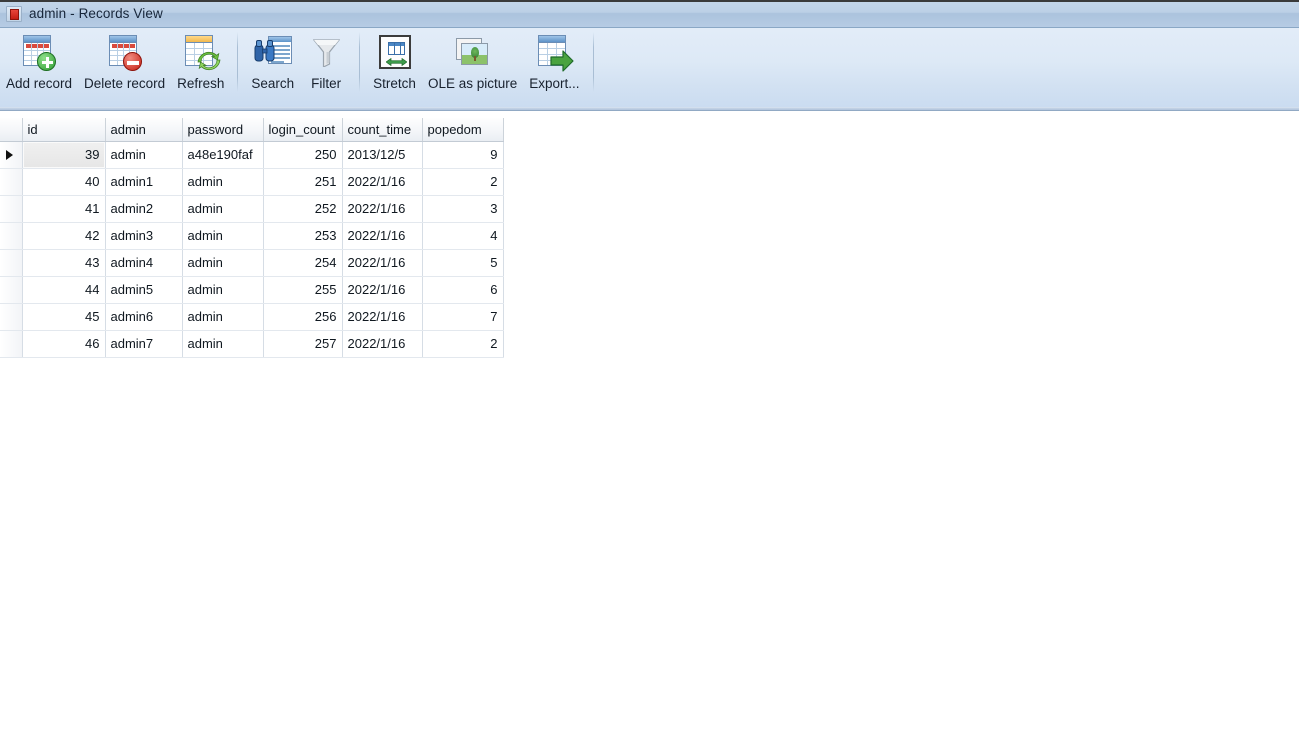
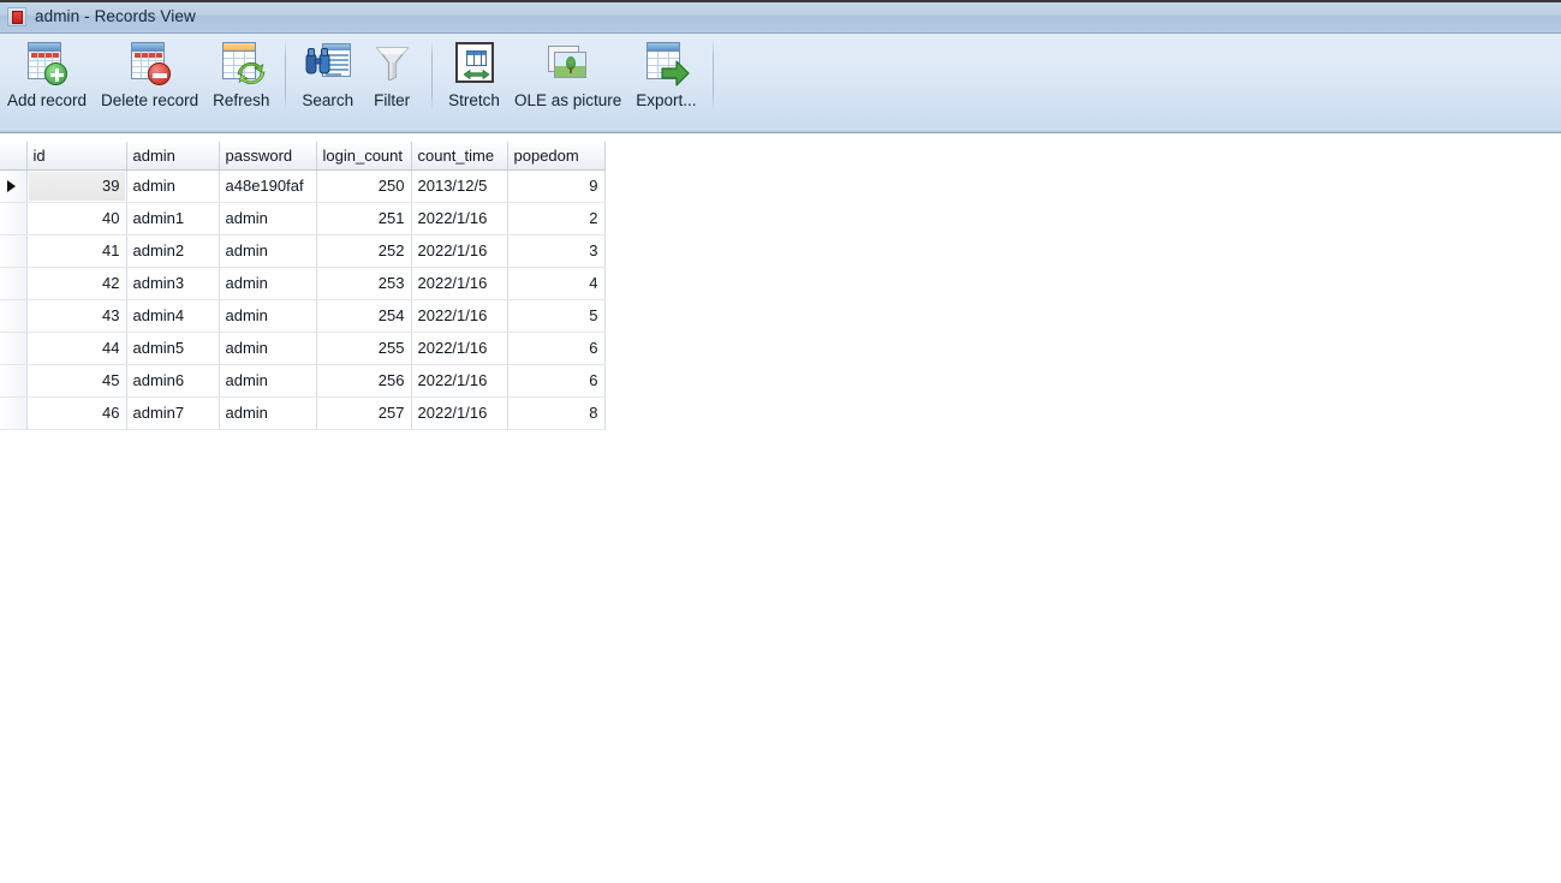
  admin - Records View
  Add record
  Delete record
  Refresh
  Search
  Filter
  Stretch
  OLE as picture
  Export...
  	id	admin	password	login_count	count_time	popedom
  	39	admin	a48e190faf	250	2013/12/5	9
  	40	admin1	admin	251	2022/1/16	2
  	41	admin2	admin	252	2022/1/16	3
  	42	admin3	admin	253	2022/1/16	4
  	43	admin4	admin	254	2022/1/16	5
  	44	admin5	admin	255	2022/1/16	6
- 	45	admin6	admin	256	2022/1/16	7
+ 	45	admin6	admin	256	2022/1/16	6
- 	46	admin7	admin	257	2022/1/16	2
+ 	46	admin7	admin	257	2022/1/16	8
